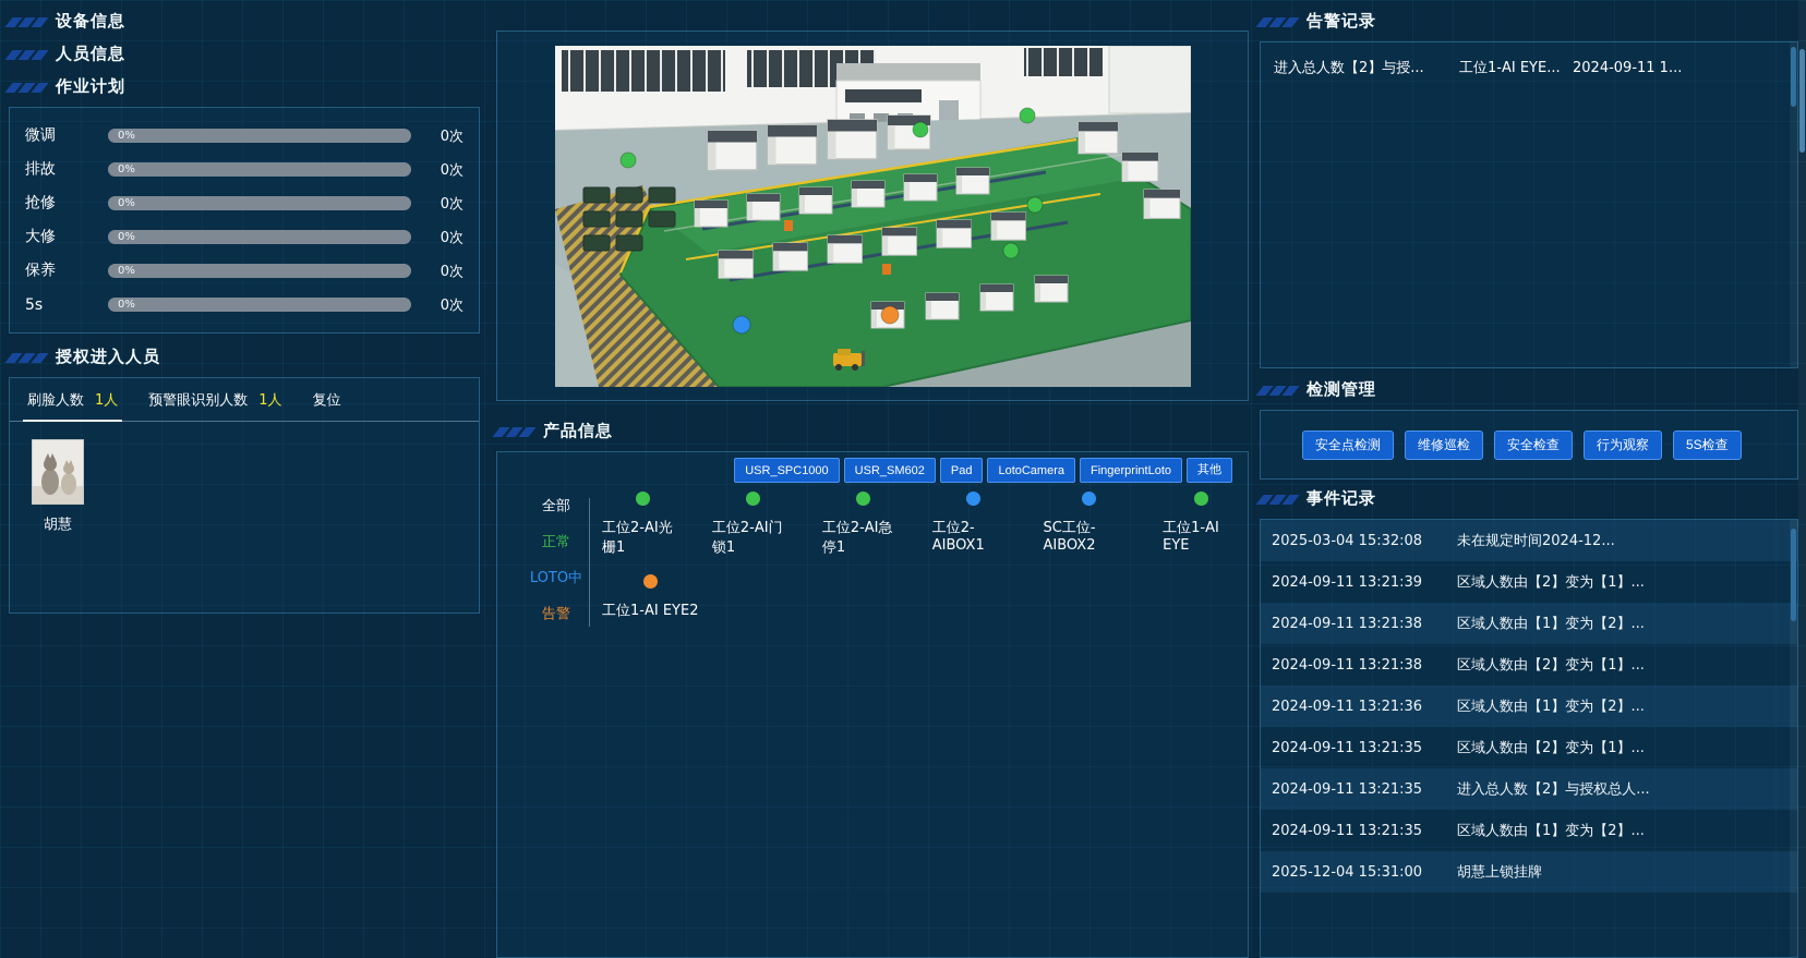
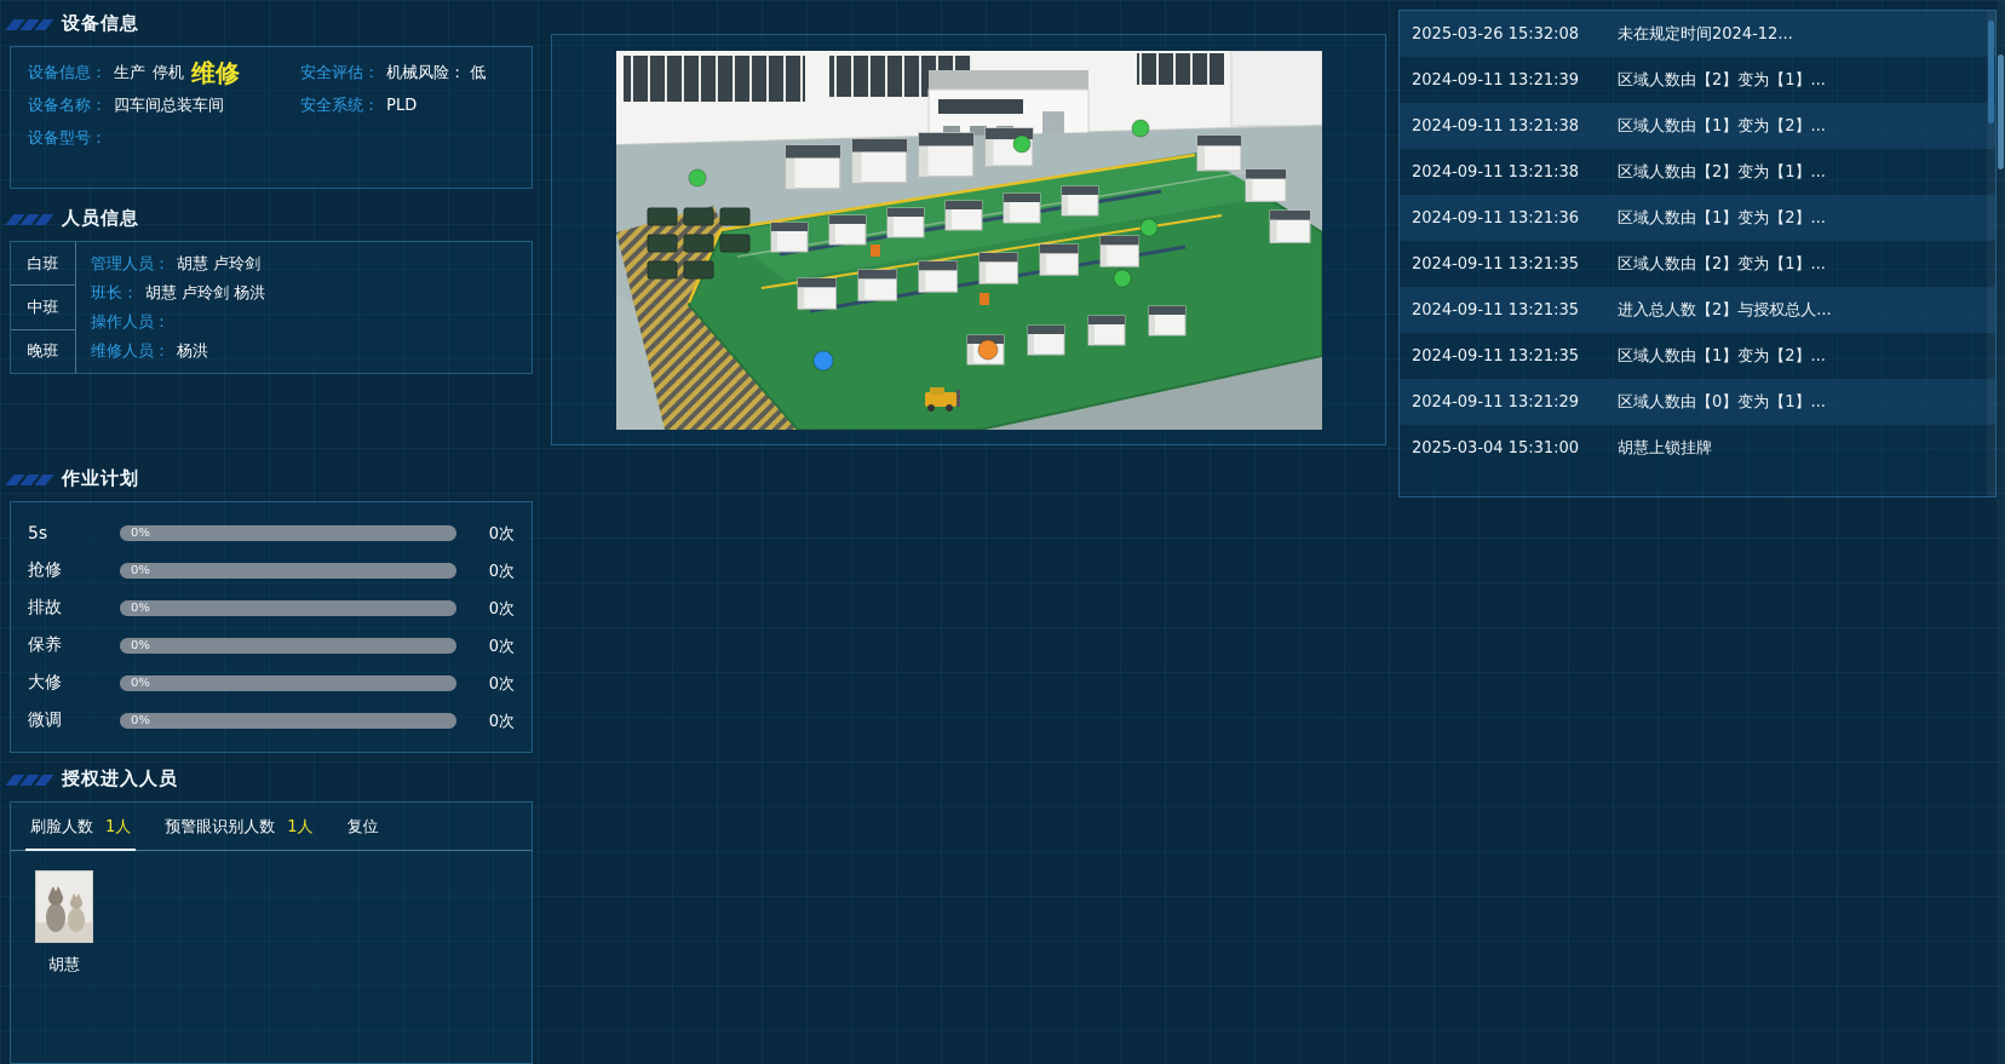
  设备信息
+ 设备信息：
+ 生产
+ 停机
+ 维修
+ 安全评估：
+ 机械风险： 低
+ 设备名称：
+ 四车间总装车间
+ 安全系统：
+ PLD
+ 设备型号：
  人员信息
+ 白班
+ 中班
+ 晚班
+ 管理人员：
+ 胡慧 卢玲剑
+ 班长：
+ 胡慧 卢玲剑 杨洪
+ 操作人员：
+ 维修人员：
+ 杨洪
  作业计划
- 微调
+ 5s
  0%
  0次
- 排故
+ 抢修
  0%
  0次
- 抢修
+ 排故
  0%
  0次
- 大修
+ 保养
  0%
  0次
- 保养
+ 大修
  0%
  0次
- 5s
+ 微调
  0%
  0次
  授权进入人员
  刷脸人数
  1人
  预警眼识别人数
  1人
  复位
  胡慧
- 产品信息
- USR_SPC1000
- USR_SM602
- Pad
- LotoCamera
- FingerprintLoto
- 其他
- 全部
- 正常
- LOTO中
- 告警
- 工位2-AI光栅1
- 工位2-AI门锁1
- 工位2-AI急停1
- 工位2-AIBOX1
- SC工位-AIBOX2
- 工位1-AI EYE
- 工位1-AI EYE2
- 告警记录
- 进入总人数【2】与授...
- 工位1-AI EYE...
- 2024-09-11 1...
- 检测管理
- 安全点检测
- 维修巡检
- 安全检查
- 行为观察
- 5S检查
- 事件记录
- 2025-03-04 15:32:08
+ 2025-03-26 15:32:08
  未在规定时间2024-12...
  2024-09-11 13:21:39
  区域人数由【2】变为【1】...
  2024-09-11 13:21:38
  区域人数由【1】变为【2】...
  2024-09-11 13:21:38
  区域人数由【2】变为【1】...
  2024-09-11 13:21:36
  区域人数由【1】变为【2】...
  2024-09-11 13:21:35
  区域人数由【2】变为【1】...
  2024-09-11 13:21:35
  进入总人数【2】与授权总人...
  2024-09-11 13:21:35
  区域人数由【1】变为【2】...
+ 2024-09-11 13:21:29
+ 区域人数由【0】变为【1】...
- 2025-12-04 15:31:00
+ 2025-03-04 15:31:00
  胡慧上锁挂牌
